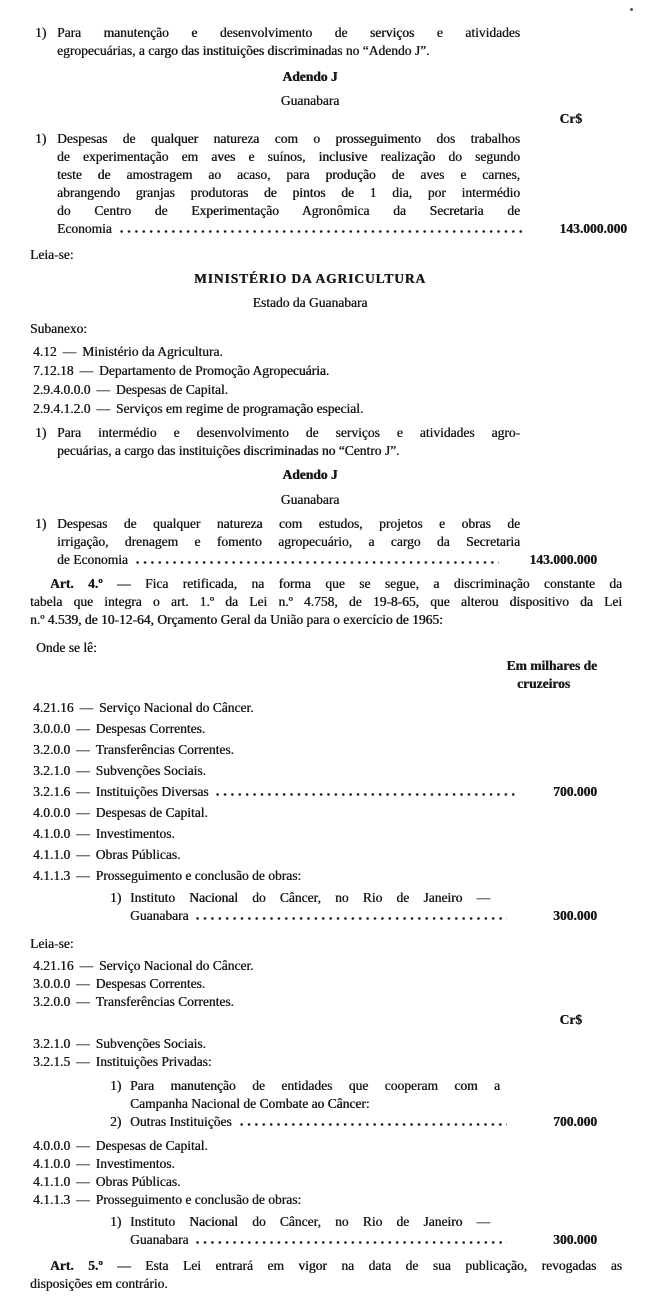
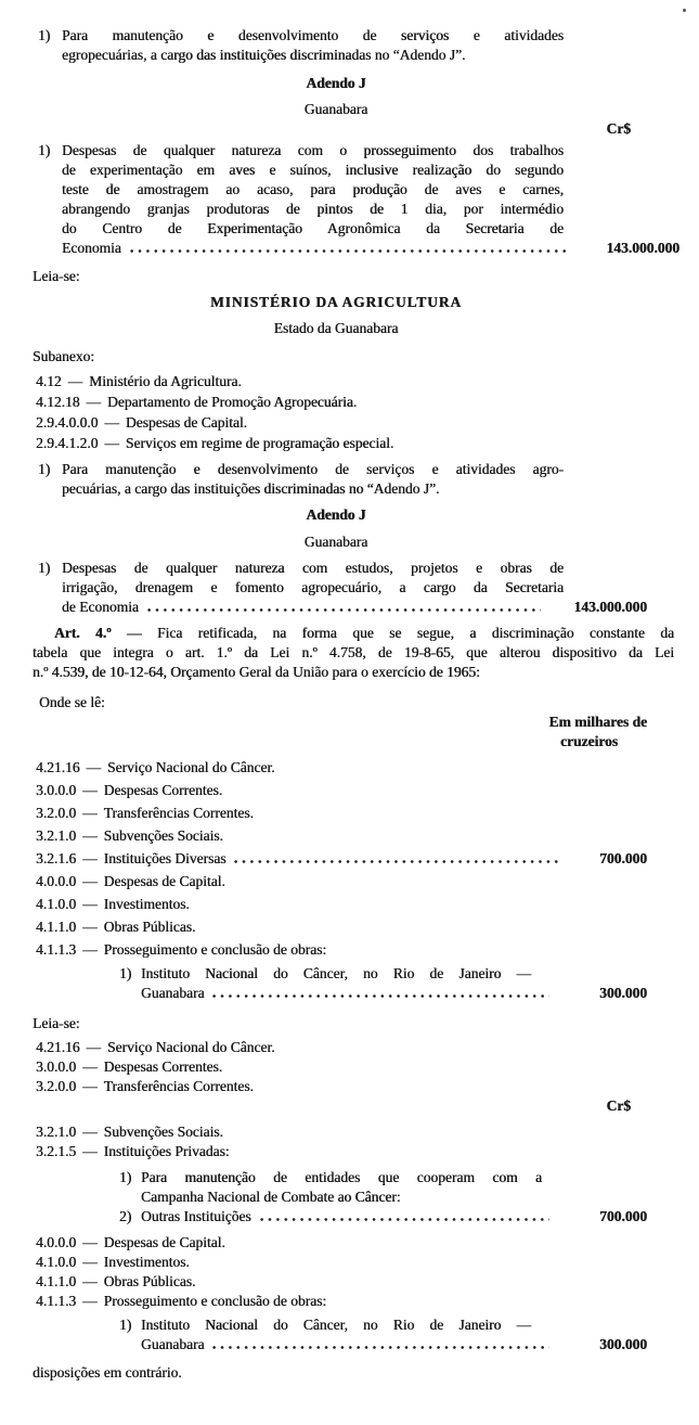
  1)
  Para manutenção e desenvolvimento de serviços e atividades
  egropecuárias, a cargo das instituições discriminadas no “Adendo J”.
  Adendo J
  Guanabara
  Cr$
  1)
  Despesas de qualquer natureza com o prosseguimento dos trabalhos
  de experimentação em aves e suínos, inclusive realização do segundo
  teste de amostragem ao acaso, para produção de aves e carnes,
  abrangendo granjas produtoras de pintos de 1 dia, por intermédio
  do Centro de Experimentação Agronômica da Secretaria de
  Economia
  143.000.000
  Leia-se:
  MINISTÉRIO DA AGRICULTURA
  Estado da Guanabara
  Subanexo:
  4.12 — Ministério da Agricultura.
- 7.12.18 — Departamento de Promoção Agropecuária.
+ 4.12.18 — Departamento de Promoção Agropecuária.
  2.9.4.0.0.0 — Despesas de Capital.
  2.9.4.1.2.0 — Serviços em regime de programação especial.
  1)
- Para intermédio e desenvolvimento de serviços e atividades agro-
+ Para manutenção e desenvolvimento de serviços e atividades agro-
- pecuárias, a cargo das instituições discriminadas no “Centro J”.
+ pecuárias, a cargo das instituições discriminadas no “Adendo J”.
  Adendo J
  Guanabara
  1)
  Despesas de qualquer natureza com estudos, projetos e obras de
  irrigação, drenagem e fomento agropecuário, a cargo da Secretaria
  de Economia
  143.000.000
  Art. 4.º — Fica retificada, na forma que se segue, a discriminação constante da
  tabela que integra o art. 1.º da Lei n.º 4.758, de 19-8-65, que alterou dispositivo da Lei
  n.º 4.539, de 10-12-64, Orçamento Geral da União para o exercício de 1965:
  Onde se lê:
  Em milhares de
  cruzeiros
  4.21.16 — Serviço Nacional do Câncer.
  3.0.0.0 — Despesas Correntes.
  3.2.0.0 — Transferências Correntes.
  3.2.1.0 — Subvenções Sociais.
  3.2.1.6
  —
  Instituições Diversas
  700.000
  4.0.0.0 — Despesas de Capital.
  4.1.0.0 — Investimentos.
  4.1.1.0 — Obras Públicas.
  4.1.1.3 — Prosseguimento e conclusão de obras:
  1)
  Instituto Nacional do Câncer, no Rio de Janeiro —
  Guanabara
  300.000
  Leia-se:
  4.21.16 — Serviço Nacional do Câncer.
  3.0.0.0 — Despesas Correntes.
  3.2.0.0 — Transferências Correntes.
  Cr$
  3.2.1.0 — Subvenções Sociais.
  3.2.1.5 — Instituições Privadas:
  1)
  Para manutenção de entidades que cooperam com a
  Campanha Nacional de Combate ao Câncer:
  2)
  Outras Instituições
  700.000
  4.0.0.0 — Despesas de Capital.
  4.1.0.0 — Investimentos.
  4.1.1.0 — Obras Públicas.
  4.1.1.3 — Prosseguimento e conclusão de obras:
  1)
  Instituto Nacional do Câncer, no Rio de Janeiro —
  Guanabara
  300.000
- Art. 5.º — Esta Lei entrará em vigor na data de sua publicação, revogadas as
  disposições em contrário.
